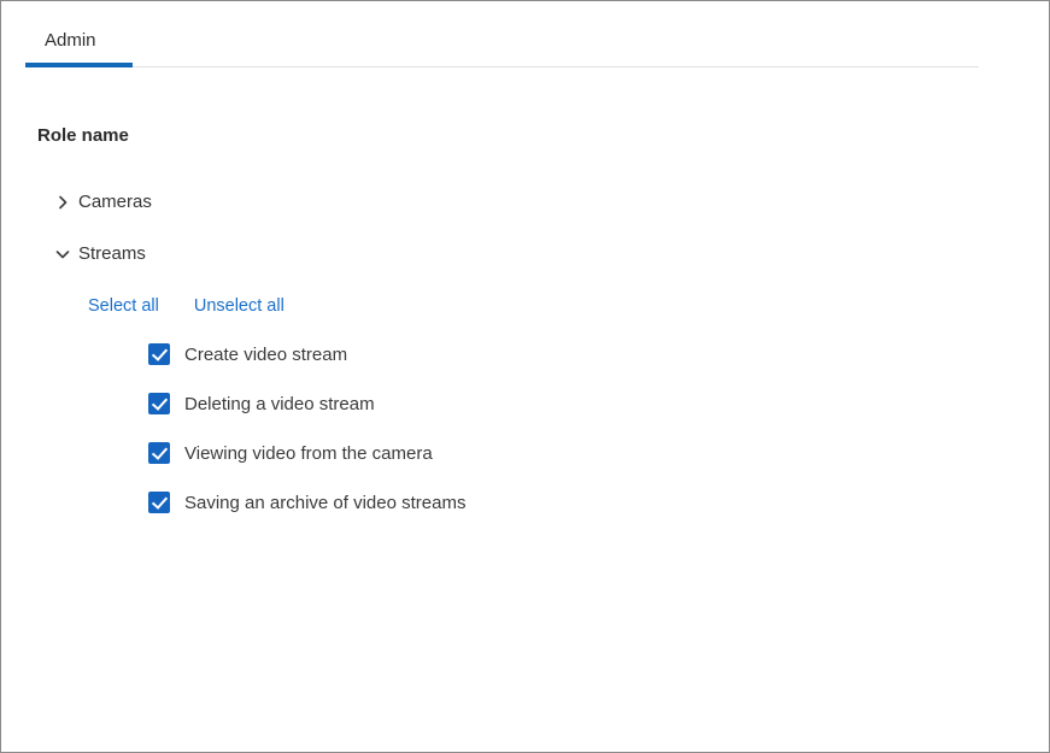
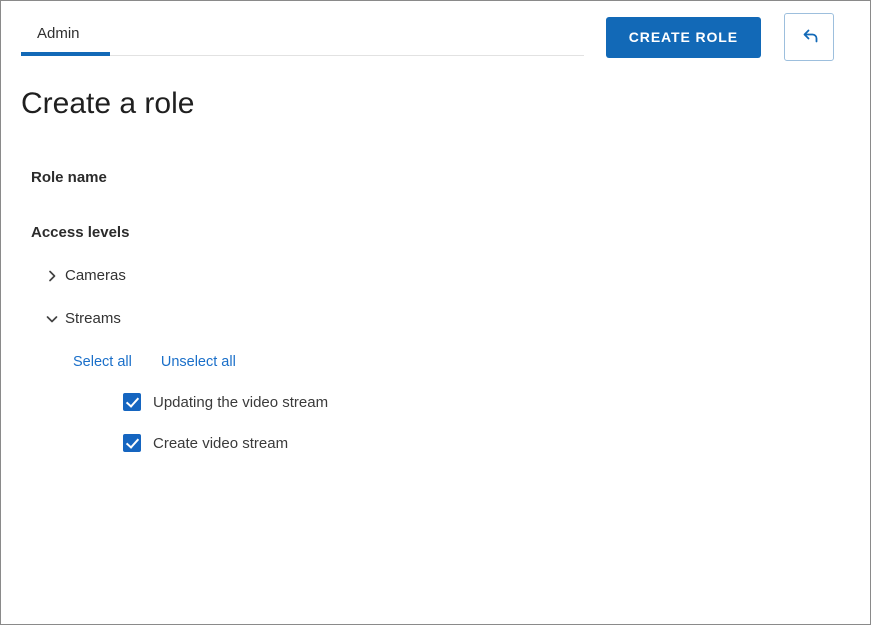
  Admin
+ CREATE ROLE
+ Create a role
  Role name
+ Access levels
  Cameras
  Streams
  Select all
  Unselect all
+ Updating the video stream
  Create video stream
- Deleting a video stream
- Viewing video from the camera
- Saving an archive of video streams
